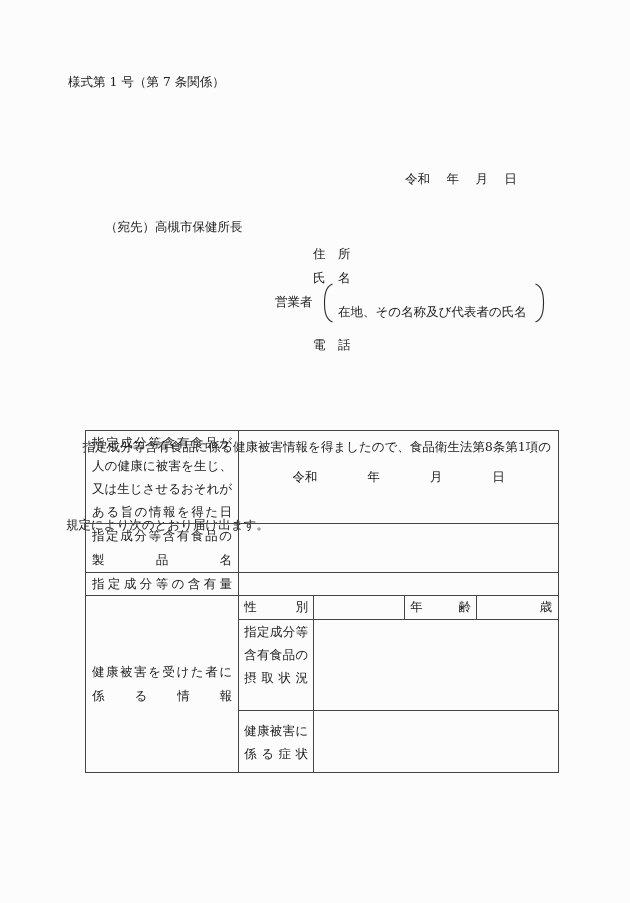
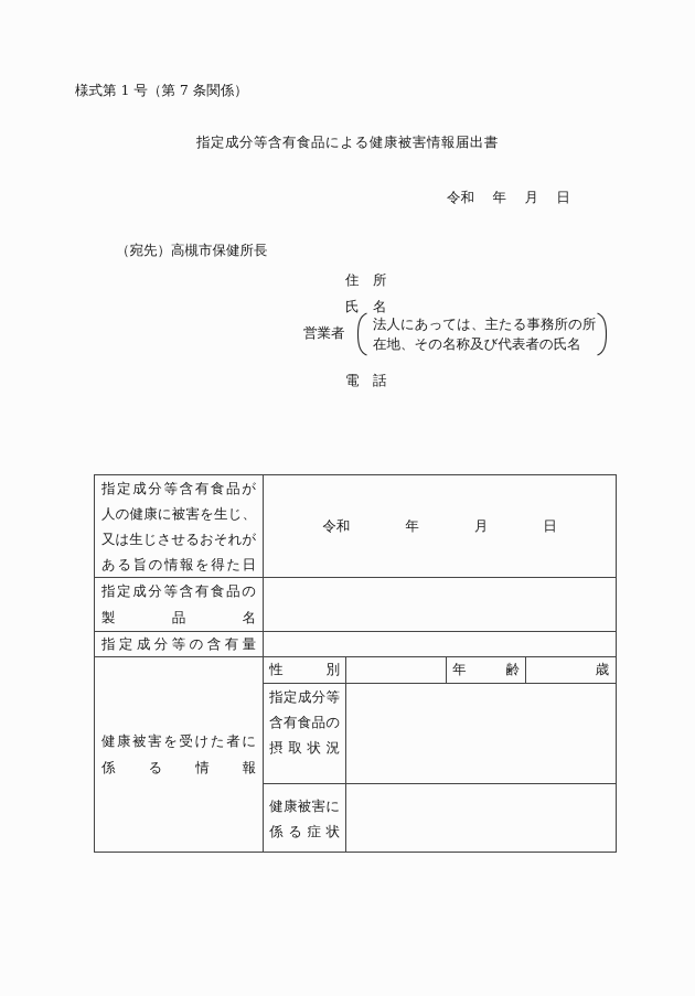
  様式第 1 号（第 7 条関係）
+ 指定成分等含有食品による健康被害情報届出書
  令和 年 月 日
  （宛先）高槻市保健所長
  住 所
  氏 名
  営業者
+ 法人にあっては、主たる事務所の所
  在地、その名称及び代表者の氏名
  電 話
- 指定成分等含有食品に係る健康被害情報を得ましたので、食品衛生法第8条第1項の
- 規定により次のとおり届け出ます。
  指定成分等含有食品が 人の健康に被害を生じ、 又は生じさせるおそれが ある旨の情報を得た日	令和 年 月 日
  指定成分等含有食品の 製 品 名
  指 定 成 分 等 の 含 有 量
  健康被害を受けた者に 係 る 情 報	性 別		年 齢	歳
  指定成分等 含有食品の 摂 取 状 況
  健康被害に 係 る 症 状
